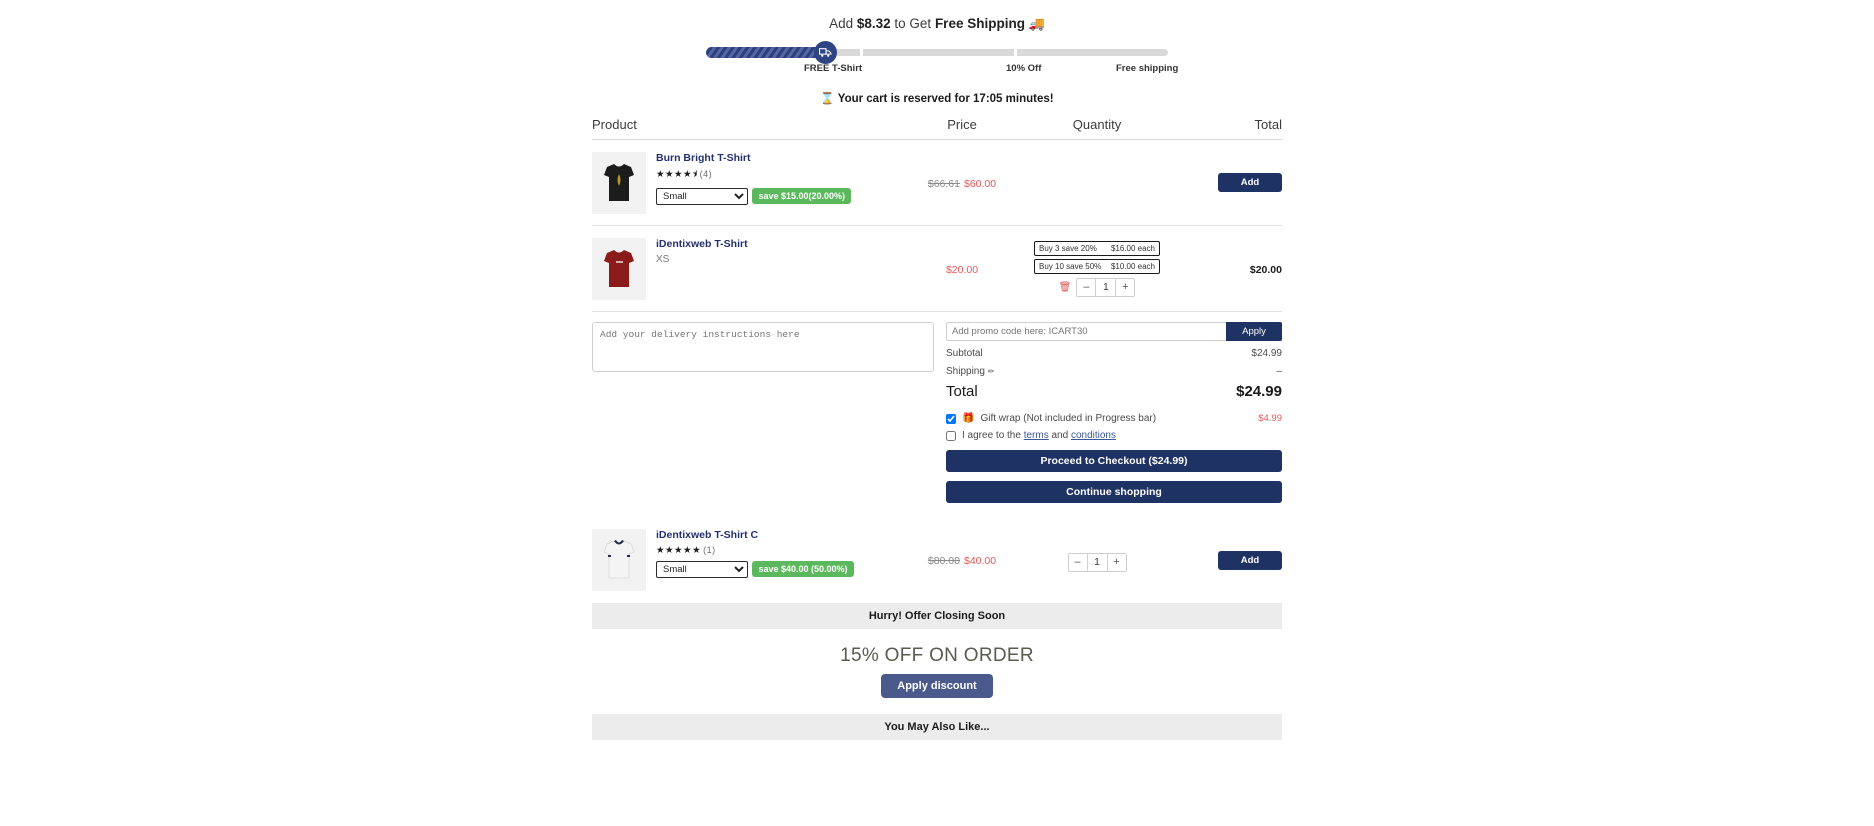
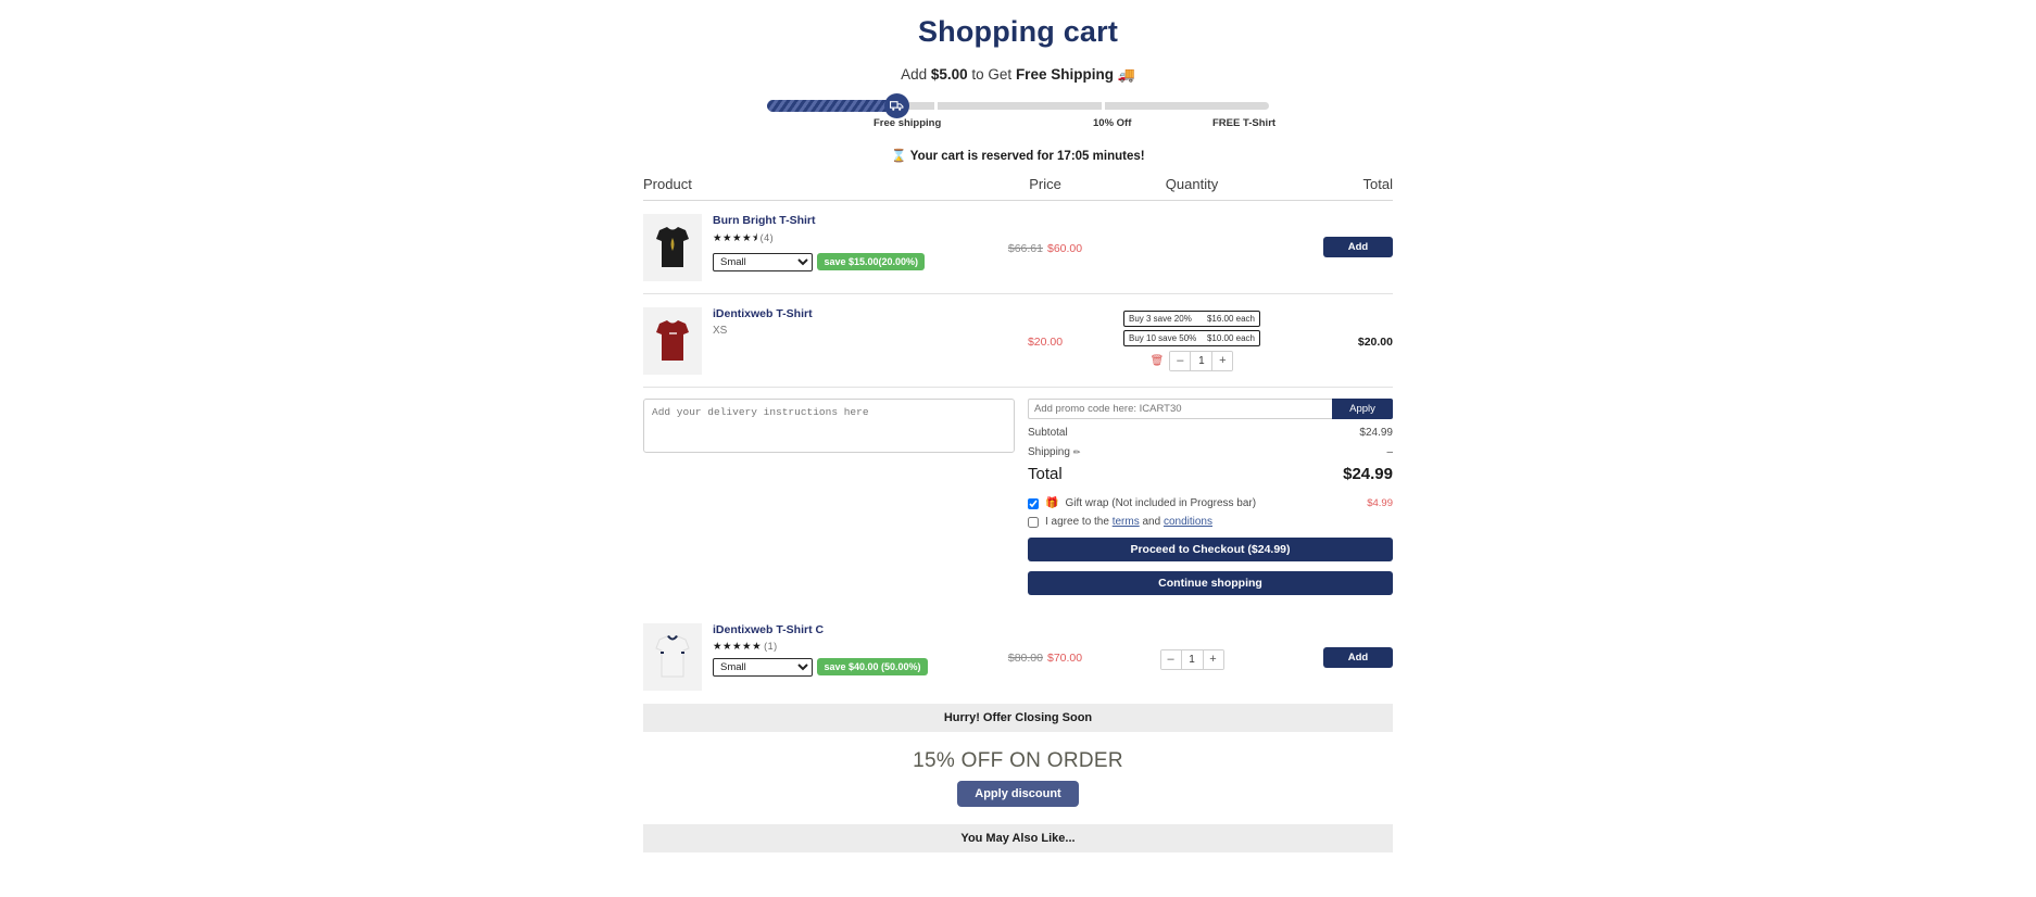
+ Shopping cart
- Add $8.32 to Get Free Shipping 🚚
+ Add $5.00 to Get Free Shipping 🚚
- FREE T-Shirt
+ Free shipping
  10% Off
- Free shipping
+ FREE T-Shirt
  ⌛ Your cart is reserved for 17:05 minutes!
  Product
  Price
  Quantity
  Total
  Burn Bright T-Shirt
  ★★★★⯨ (4)
  Small save $15.00(20.00%)
  $66.61 $60.00
  Add
  iDentixweb T-Shirt
  XS
  $20.00
  Buy 3 save 20%
  $16.00 each
  Buy 10 save 50%
  $10.00 each
  🗑
  –
  1
  +
  $20.00
  Add your delivery instructions here
  Add promo code here: ICART30
  Apply
  Subtotal
  $24.99
  Shipping ✏
  –
  Total
  $24.99
  🎁
  Gift wrap (Not included in Progress bar)
  $4.99
  I agree to the terms and conditions
  Proceed to Checkout ($24.99)
  Continue shopping
  iDentixweb T-Shirt C
  ★★★★★ (1)
  Small save $40.00 (50.00%)
- $80.00 $40.00
+ $80.00 $70.00
  –
  1
  +
  Add
  Hurry! Offer Closing Soon
  15% OFF ON ORDER
  Apply discount
  You May Also Like...
